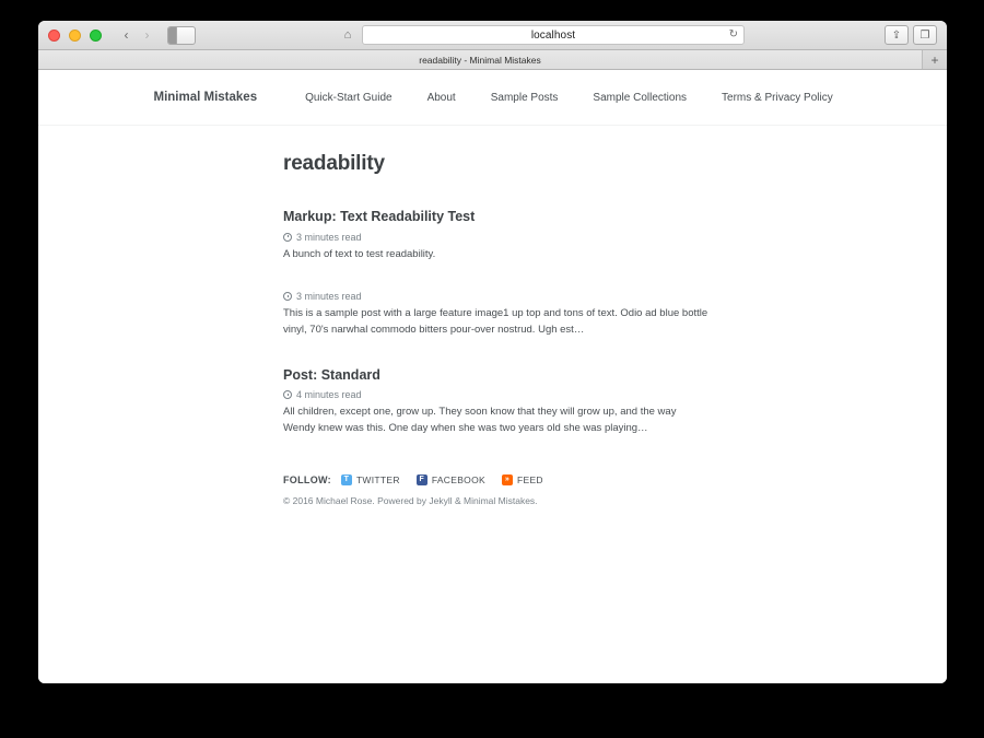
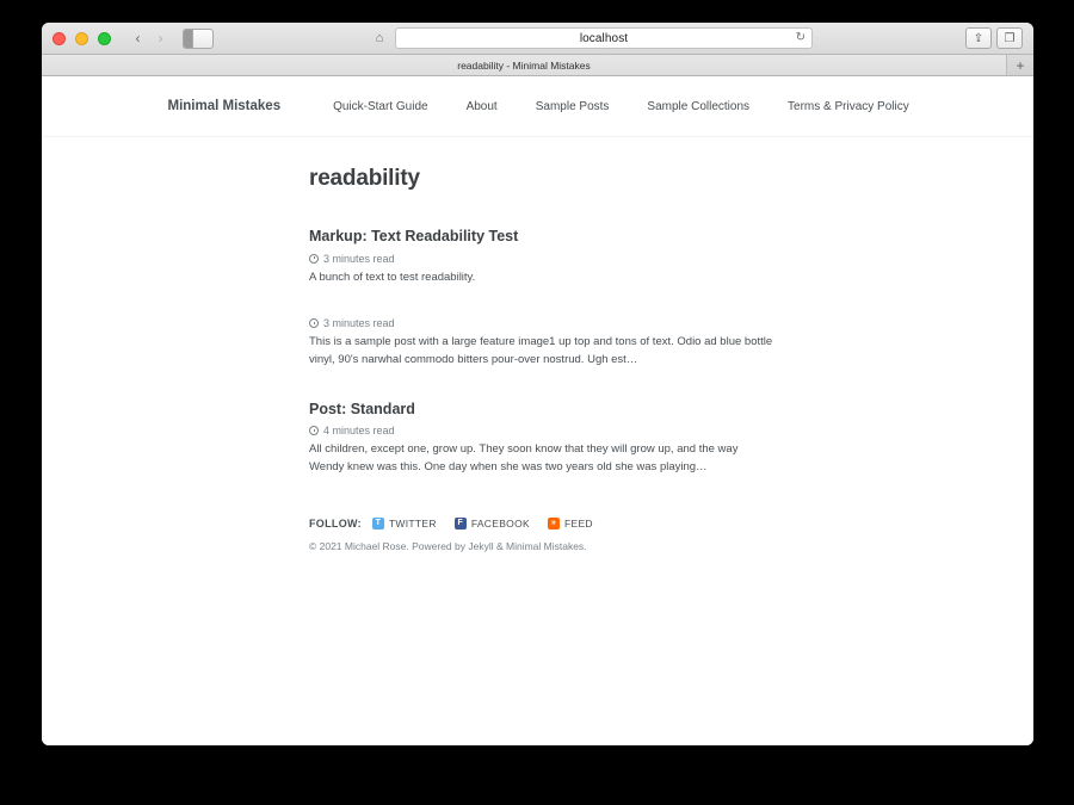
  ‹
  ›
  ⌂
  localhost
  ↻
  ⇪
  ❐
  readability - Minimal Mistakes
  +
  Minimal Mistakes
  Quick-Start Guide
  About
  Sample Posts
  Sample Collections
  Terms & Privacy Policy
  readability
  Markup: Text Readability Test
  3 minutes read
  A bunch of text to test readability.
  3 minutes read
- This is a sample post with a large feature image1 up top and tons of text. Odio ad blue bottle vinyl, 70's narwhal commodo bitters pour-over nostrud. Ugh est…
+ This is a sample post with a large feature image1 up top and tons of text. Odio ad blue bottle vinyl, 90's narwhal commodo bitters pour-over nostrud. Ugh est…
  Post: Standard
  4 minutes read
  All children, except one, grow up. They soon know that they will grow up, and the way Wendy knew was this. One day when she was two years old she was playing…
  FOLLOW:
  TWITTER
  FACEBOOK
  FEED
- © 2016 Michael Rose. Powered by Jekyll & Minimal Mistakes.
+ © 2021 Michael Rose. Powered by Jekyll & Minimal Mistakes.
